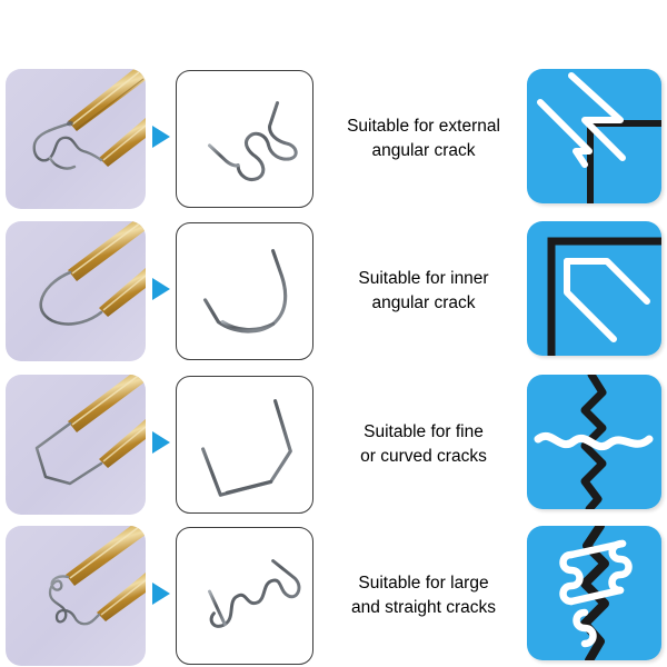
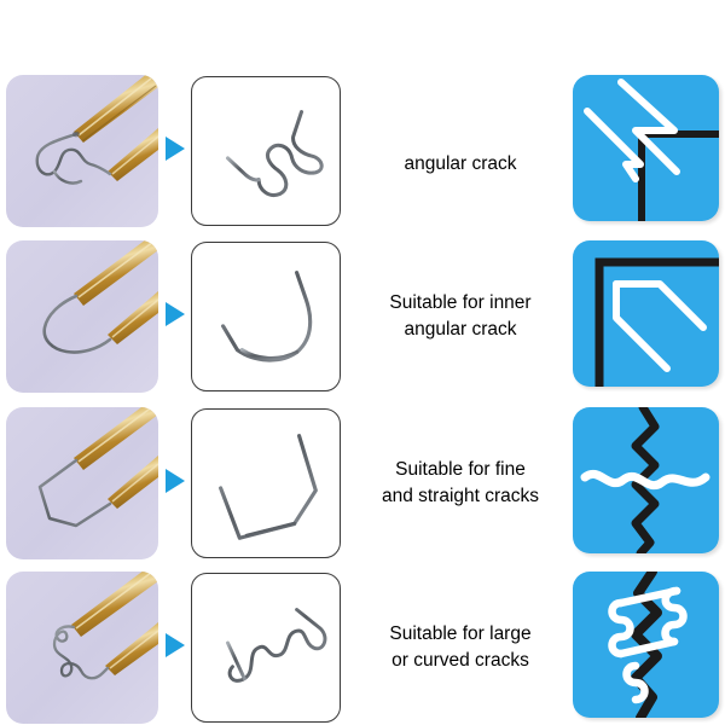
- Suitable for external
  angular crack
  Suitable for inner
  angular crack
  Suitable for fine
- or curved cracks
+ and straight cracks
  Suitable for large
- and straight cracks
+ or curved cracks
